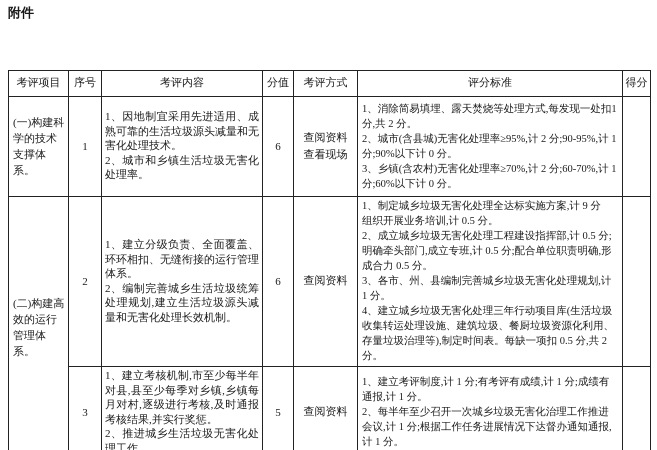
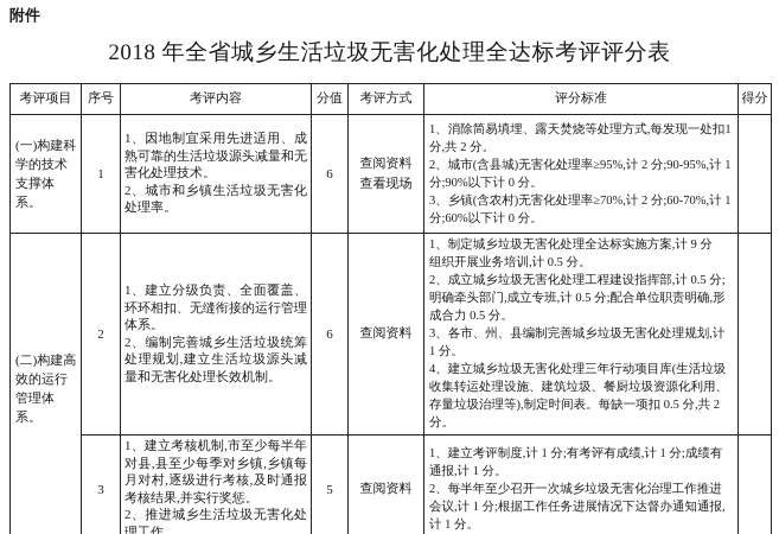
  附件
+ 2018 年全省城乡生活垃圾无害化处理全达标考评评分表
  考评项目	序号	考评内容	分值	考评方式	评分标准	得分
  (一)构建科学的技术支撑体系。	1	1、因地制宜采用先进适用、成熟可靠的生活垃圾源头减量和无害化处理技术。 2、城市和乡镇生活垃圾无害化处理率。	6	查阅资料 查看现场	1、消除简易填埋、露天焚烧等处理方式,每发现一处扣1分,共 2 分。 2、城市(含县城)无害化处理率≥95%,计 2 分;90-95%,计 1 分;90%以下计 0 分。 3、乡镇(含农村)无害化处理率≥70%,计 2 分;60-70%,计 1 分;60%以下计 0 分。
  (二)构建高效的运行管理体系。	2	1、建立分级负责、全面覆盖、环环相扣、无缝衔接的运行管理体系。 2、编制完善城乡生活垃圾统筹处理规划,建立生活垃圾源头减量和无害化处理长效机制。	6	查阅资料	1、制定城乡垃圾无害化处理全达标实施方案,计 9 分 组织开展业务培训,计 0.5 分。 2、成立城乡垃圾无害化处理工程建设指挥部,计 0.5 分;明确牵头部门,成立专班,计 0.5 分;配合单位职责明确,形成合力 0.5 分。 3、各市、州、县编制完善城乡垃圾无害化处理规划,计 1 分。 4、建立城乡垃圾无害化处理三年行动项目库(生活垃圾收集转运处理设施、建筑垃圾、餐厨垃圾资源化利用、存量垃圾治理等),制定时间表。每缺一项扣 0.5 分,共 2 分。
  3	1、建立考核机制,市至少每半年对县,县至少每季对乡镇,乡镇每月对村,逐级进行考核,及时通报考核结果,并实行奖惩。 2、推进城乡生活垃圾无害化处理工作。	5	查阅资料	1、建立考评制度,计 1 分;有考评有成绩,计 1 分;成绩有通报,计 1 分。 2、每半年至少召开一次城乡垃圾无害化治理工作推进会议,计 1 分;根据工作任务进展情况下达督办通知通报,计 1 分。
